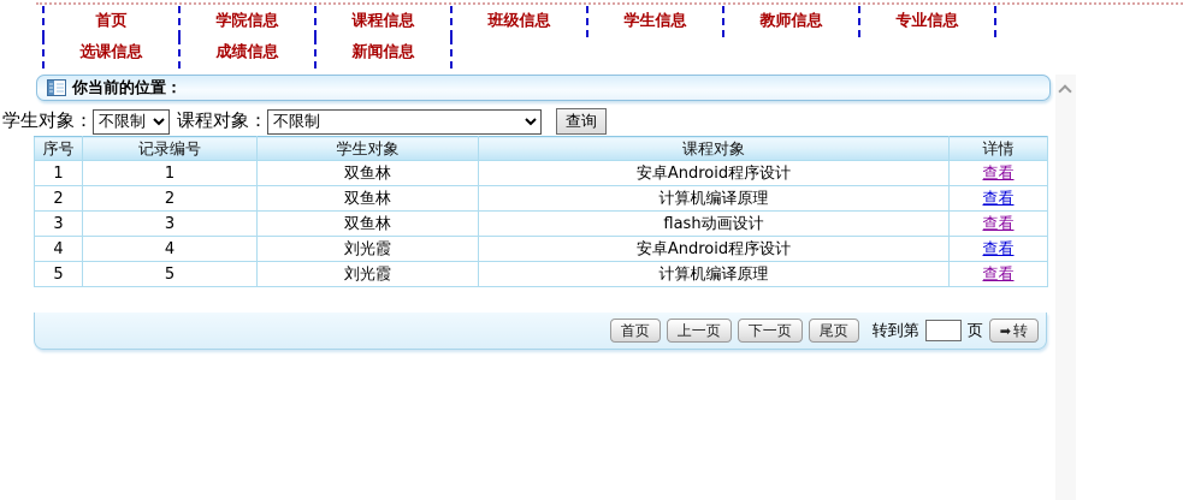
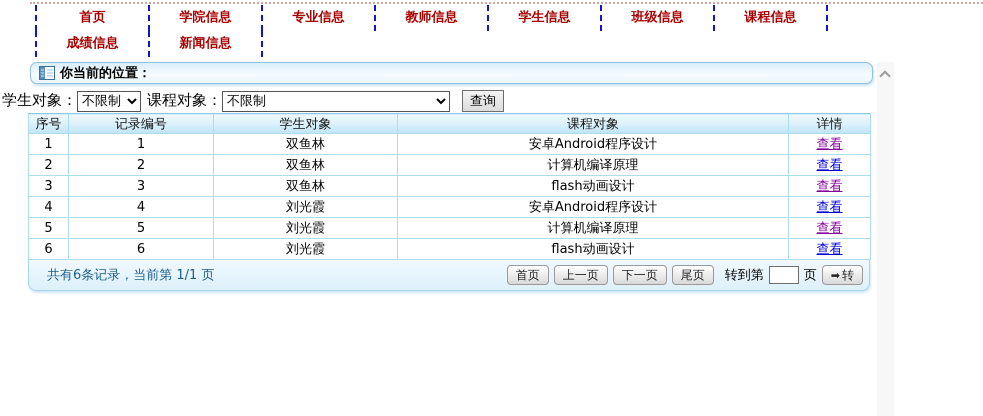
  首页
  学院信息
- 课程信息
+ 专业信息
- 班级信息
+ 教师信息
  学生信息
- 教师信息
+ 班级信息
- 专业信息
+ 课程信息
- 选课信息
  成绩信息
  新闻信息
  你当前的位置：
  学生对象：
  不限制
  课程对象：
  不限制
  查询
  序号	记录编号	学生对象	课程对象	详情
  1	1	双鱼林	安卓Android程序设计	查看
  2	2	双鱼林	计算机编译原理	查看
  3	3	双鱼林	flash动画设计	查看
  4	4	刘光霞	安卓Android程序设计	查看
  5	5	刘光霞	计算机编译原理	查看
+ 6	6	刘光霞	flash动画设计	查看
+ 共有6条记录，当前第 1/1 页
  首页
  上一页
  下一页
  尾页
  转到第
  页
  ➡ 转
